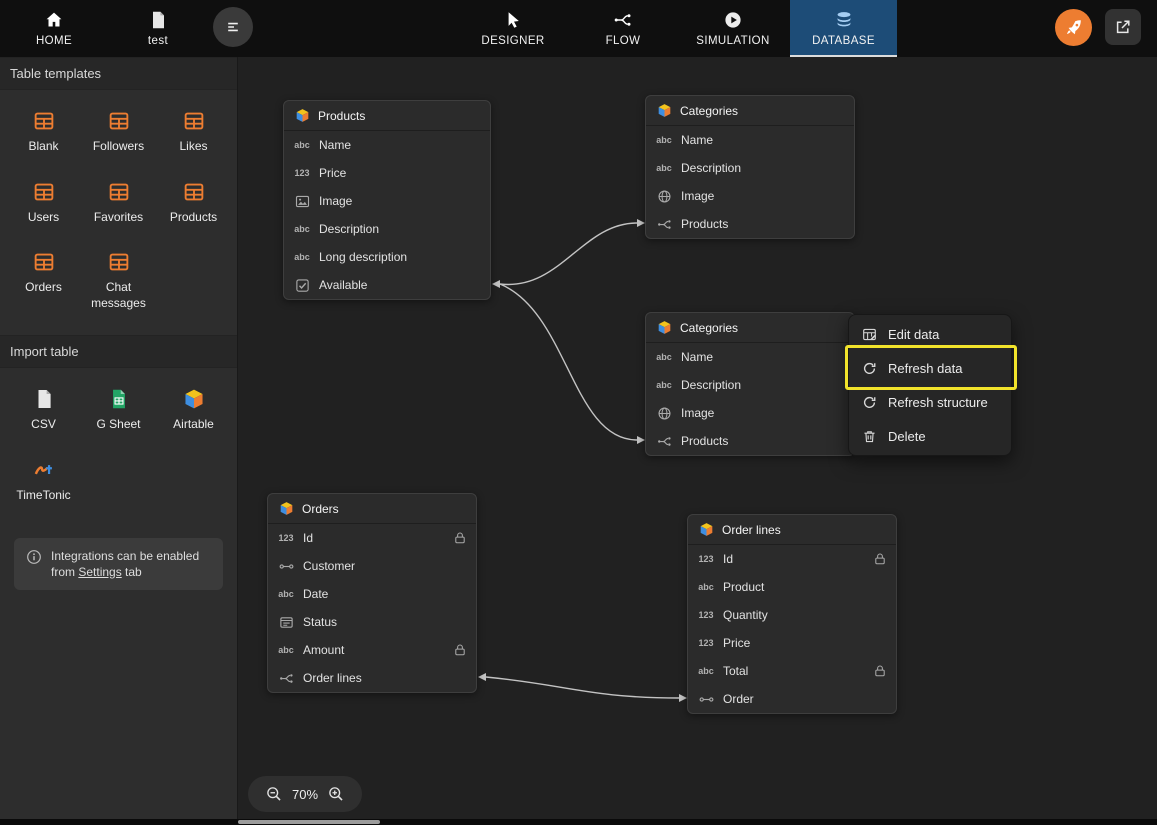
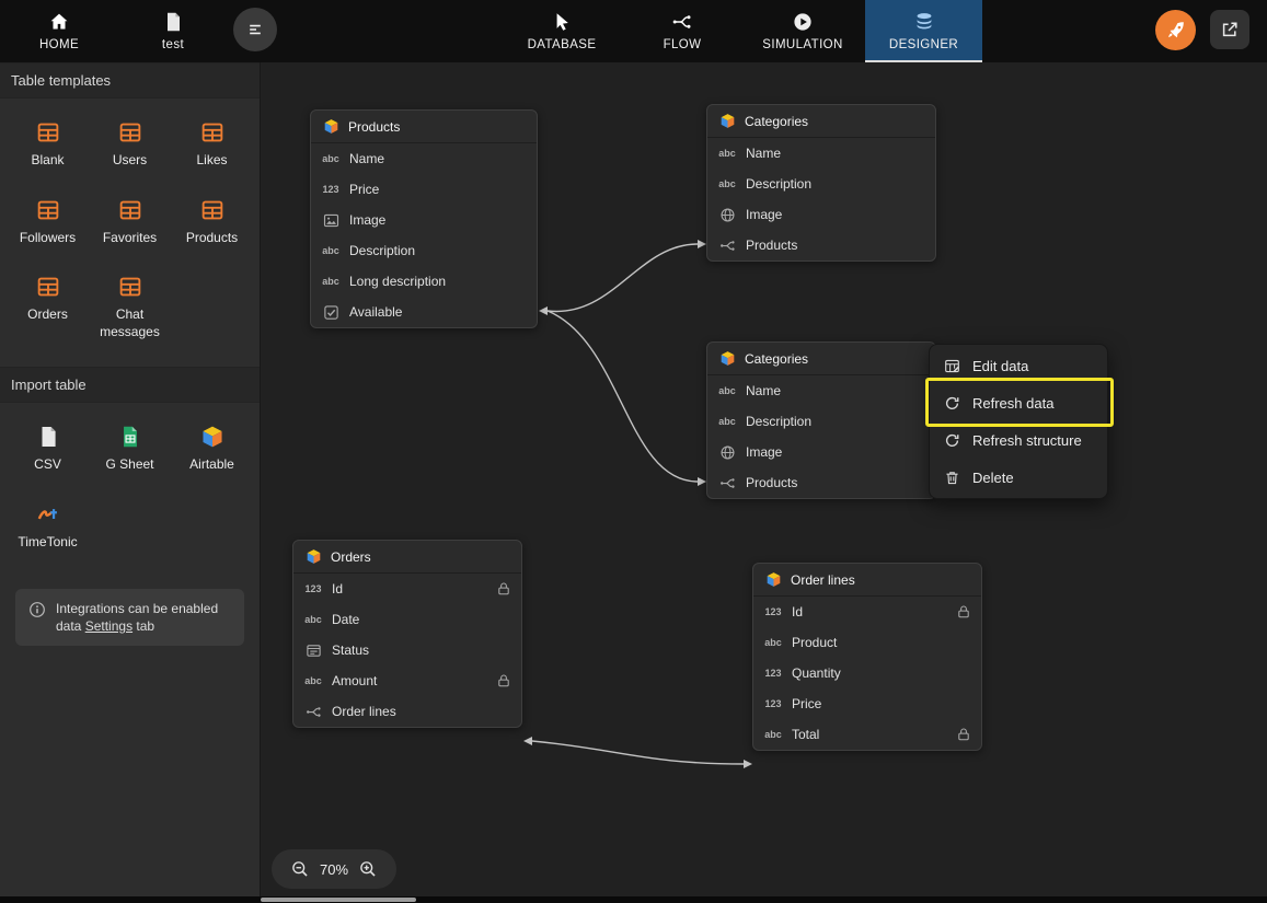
  HOME
  test
- DESIGNER
+ DATABASE
  FLOW
  SIMULATION
- DATABASE
+ DESIGNER
  Table templates
  Blank
- Followers
+ Users
  Likes
- Users
+ Followers
  Favorites
  Products
  Orders
  Chat messages
  Import table
  CSV
  G Sheet
  Airtable
  TimeTonic
- Integrations can be enabled from Settings tab
+ Integrations can be enabled data Settings tab
  Products
  abc
  Name
  123
  Price
  Image
  abc
  Description
  abc
  Long description
  Available
  Categories
  abc
  Name
  abc
  Description
  Image
  Products
  Categories
  abc
  Name
  abc
  Description
  Image
  Products
  Orders
  123
  Id
- Customer
  abc
  Date
  Status
  abc
  Amount
  Order lines
  Order lines
  123
  Id
  abc
  Product
  123
  Quantity
  123
  Price
  abc
  Total
- Order
  Edit data
  Refresh data
  Refresh structure
  Delete
  70%
